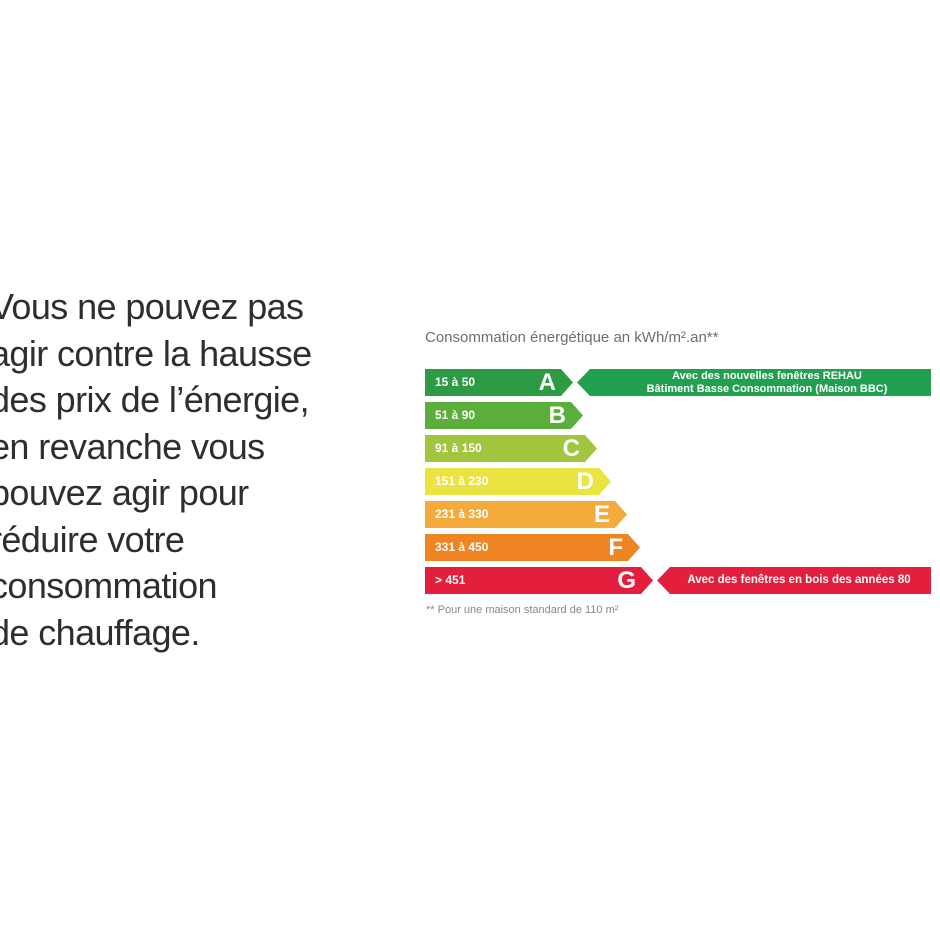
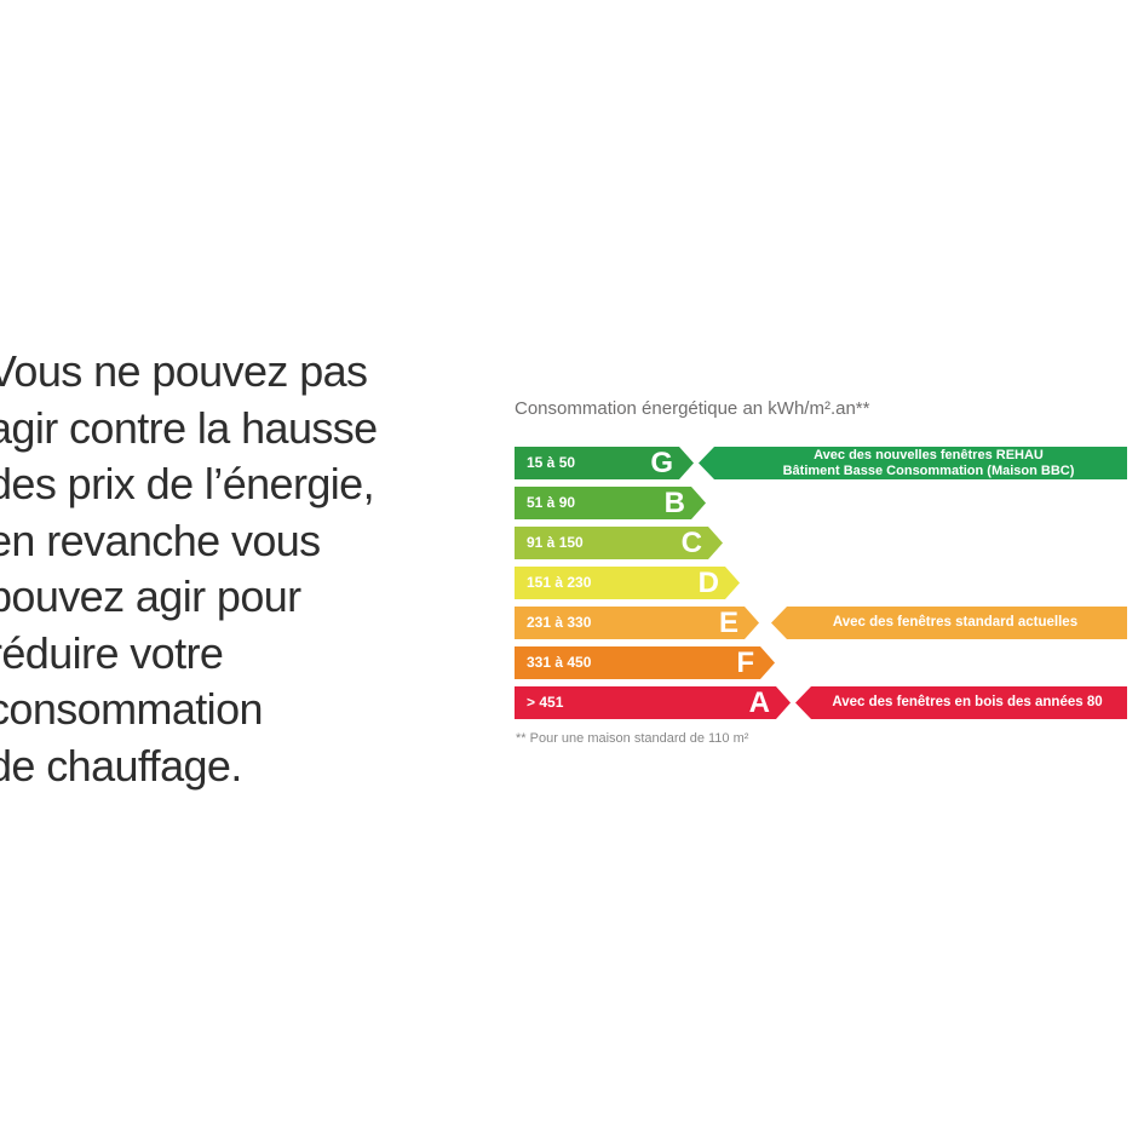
  Vous ne pouvez pas
  gir contre la hausse
  es prix de l’énergie,
  n revanche vous
  ouvez agir pour
  éduire votre
  onsommation
  e chauffage.
  Consommation énergétique an kWh/m².an**
  15 à 50
- A
+ G
  Avec des nouvelles fenêtres REHAU
  Bâtiment Basse Consommation (Maison BBC)
  51 à 90
  B
  91 à 150
  C
  151 à 230
  D
  231 à 330
  E
+ Avec des fenêtres standard actuelles
  331 à 450
  F
  > 451
- G
+ A
  Avec des fenêtres en bois des années 80
  ** Pour une maison standard de 110 m²
